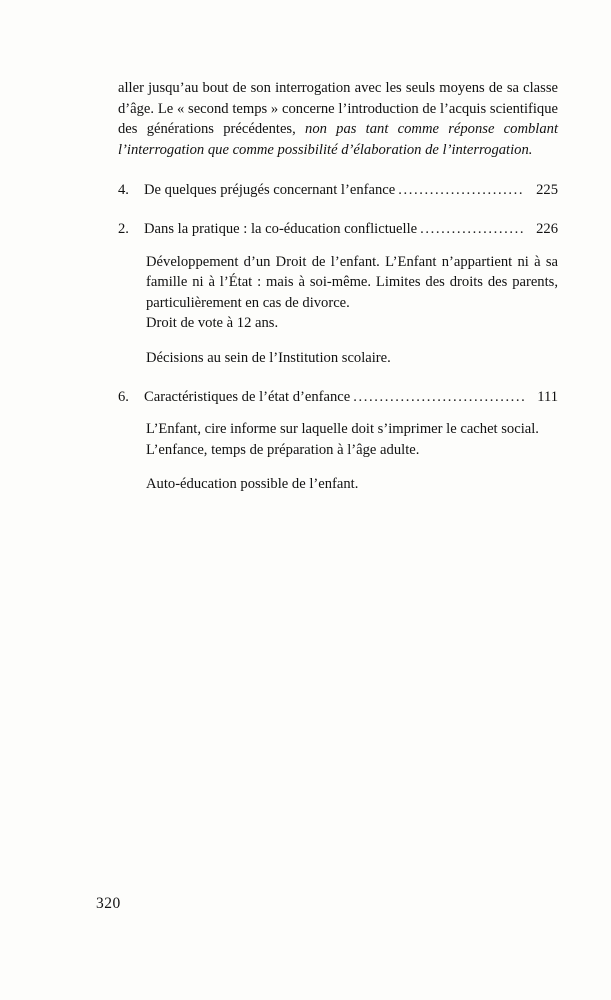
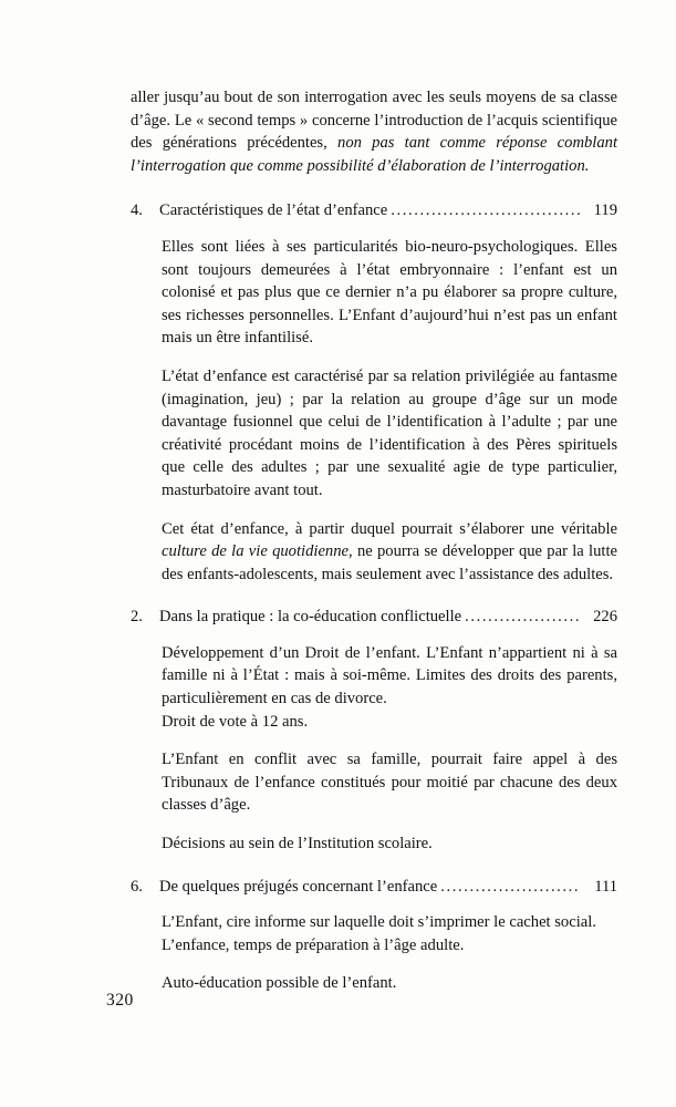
  aller jusqu’au bout de son interrogation avec les seuls moyens de sa classe d’âge. Le « second temps » concerne l’introduction de l’acquis scientifique des générations précédentes, non pas tant comme réponse comblant l’interrogation que comme possibilité d’élaboration de l’interrogation.
  4.
- De quelques préjugés concernant l’enfance
+ Caractéristiques de l’état d’enfance
- 225
+ 119
+ Elles sont liées à ses particularités bio-neuro-psychologiques. Elles sont toujours demeurées à l’état embryonnaire : l’enfant est un colonisé et pas plus que ce dernier n’a pu élaborer sa propre culture, ses richesses personnelles. L’Enfant d’aujourd’hui n’est pas un enfant mais un être infantilisé.
+ L’état d’enfance est caractérisé par sa relation privilégiée au fantasme (imagination, jeu) ; par la relation au groupe d’âge sur un mode davantage fusionnel que celui de l’identification à l’adulte ; par une créativité procédant moins de l’identification à des Pères spirituels que celle des adultes ; par une sexualité agie de type particulier, masturbatoire avant tout.
+ Cet état d’enfance, à partir duquel pourrait s’élaborer une véritable culture de la vie quotidienne, ne pourra se développer que par la lutte des enfants-adolescents, mais seulement avec l’assistance des adultes.
  2.
  Dans la pratique : la co-éducation conflictuelle
  226
  Développement d’un Droit de l’enfant. L’Enfant n’appartient ni à sa famille ni à l’État : mais à soi-même. Limites des droits des parents, particulièrement en cas de divorce.
  Droit de vote à 12 ans.
+ L’Enfant en conflit avec sa famille, pourrait faire appel à des Tribunaux de l’enfance constitués pour moitié par chacune des deux classes d’âge.
  Décisions au sein de l’Institution scolaire.
  6.
- Caractéristiques de l’état d’enfance
+ De quelques préjugés concernant l’enfance
  111
  L’Enfant, cire informe sur laquelle doit s’imprimer le cachet social.
  L’enfance, temps de préparation à l’âge adulte.
  Auto-éducation possible de l’enfant.
  320
